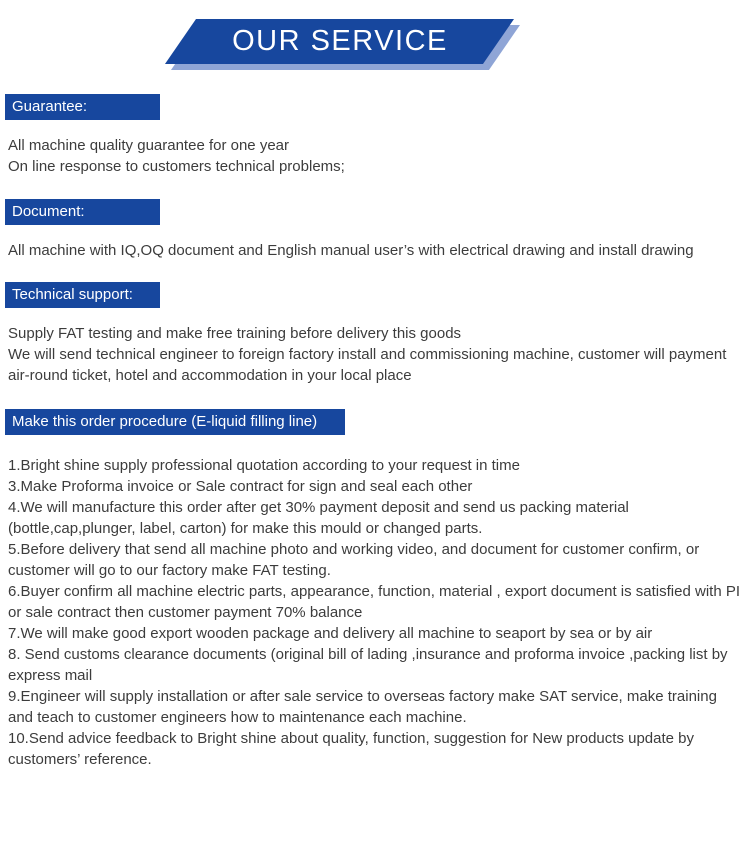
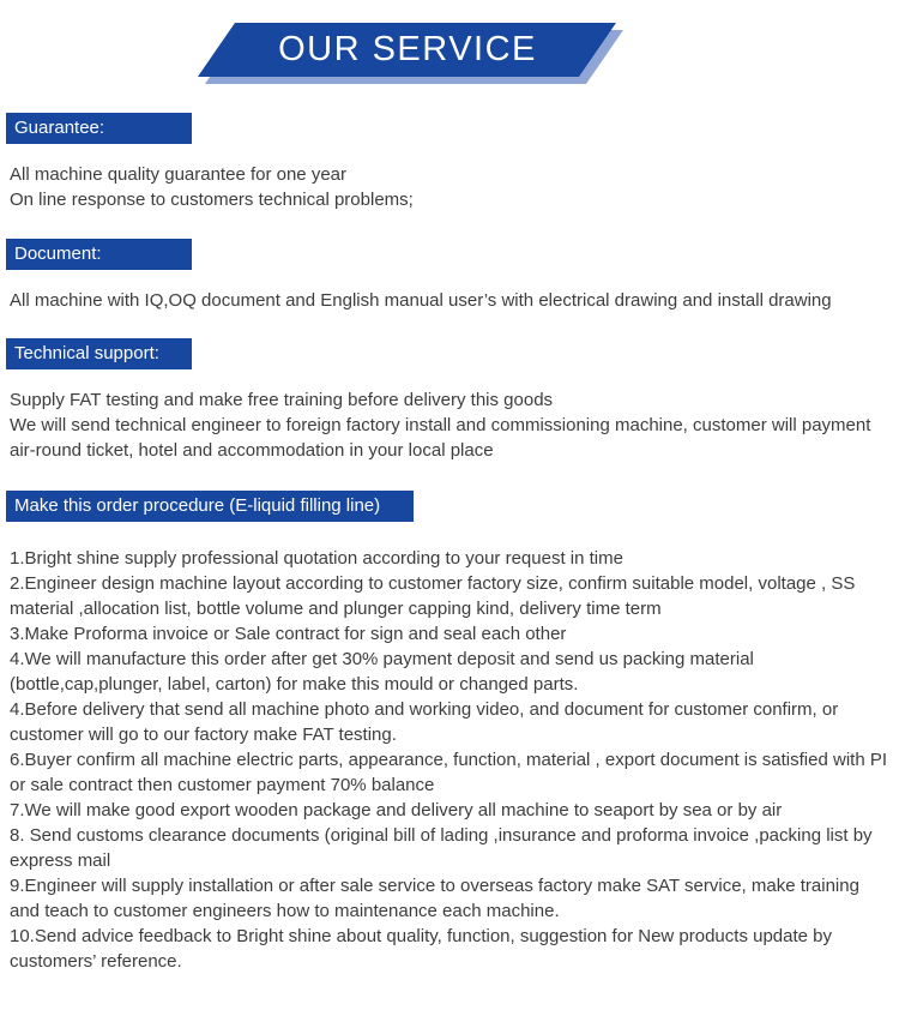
  OUR SERVICE
  Guarantee:
  All machine quality guarantee for one year
  On line response to customers technical problems;
  Document:
  All machine with IQ,OQ document and English manual user’s with electrical drawing and install drawing
  Technical support:
  Supply FAT testing and make free training before delivery this goods
  We will send technical engineer to foreign factory install and commissioning machine, customer will payment air-round ticket, hotel and accommodation in your local place
  Make this order procedure (E-liquid filling line)
  1.Bright shine supply professional quotation according to your request in time
+ 2.Engineer design machine layout according to customer factory size, confirm suitable model, voltage , SS material ,allocation list, bottle volume and plunger capping kind, delivery time term
  3.Make Proforma invoice or Sale contract for sign and seal each other
  4.We will manufacture this order after get 30% payment deposit and send us packing material (bottle,cap,plunger, label, carton) for make this mould or changed parts.
- 5.Before delivery that send all machine photo and working video, and document for customer confirm, or customer will go to our factory make FAT testing.
+ 4.Before delivery that send all machine photo and working video, and document for customer confirm, or customer will go to our factory make FAT testing.
  6.Buyer confirm all machine electric parts, appearance, function, material , export document is satisfied with PI or sale contract then customer payment 70% balance
  7.We will make good export wooden package and delivery all machine to seaport by sea or by air
  8. Send customs clearance documents (original bill of lading ,insurance and proforma invoice ,packing list by express mail
  9.Engineer will supply installation or after sale service to overseas factory make SAT service, make training and teach to customer engineers how to maintenance each machine.
  10.Send advice feedback to Bright shine about quality, function, suggestion for New products update by customers’ reference.
